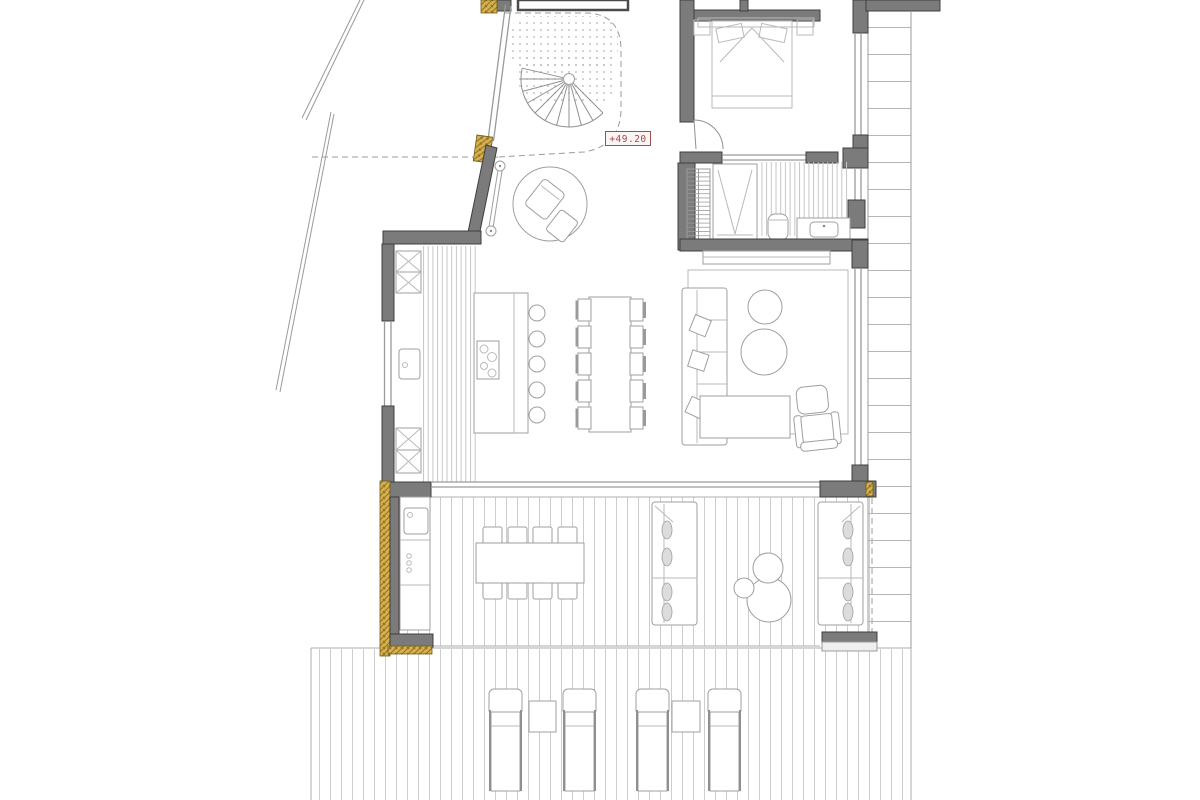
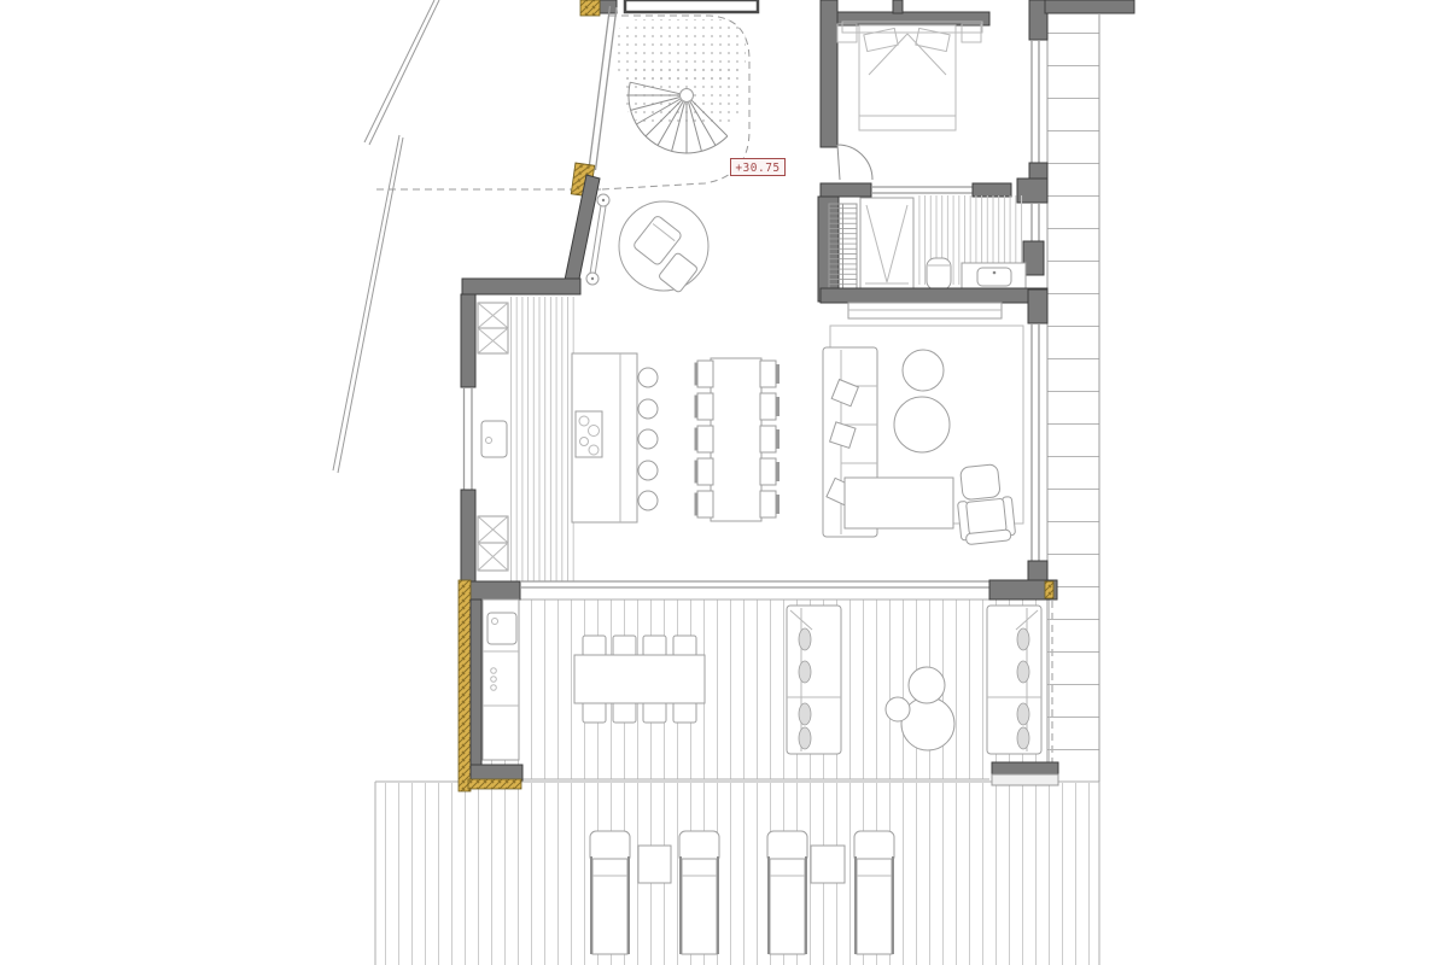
- +49.20
+ +30.75
